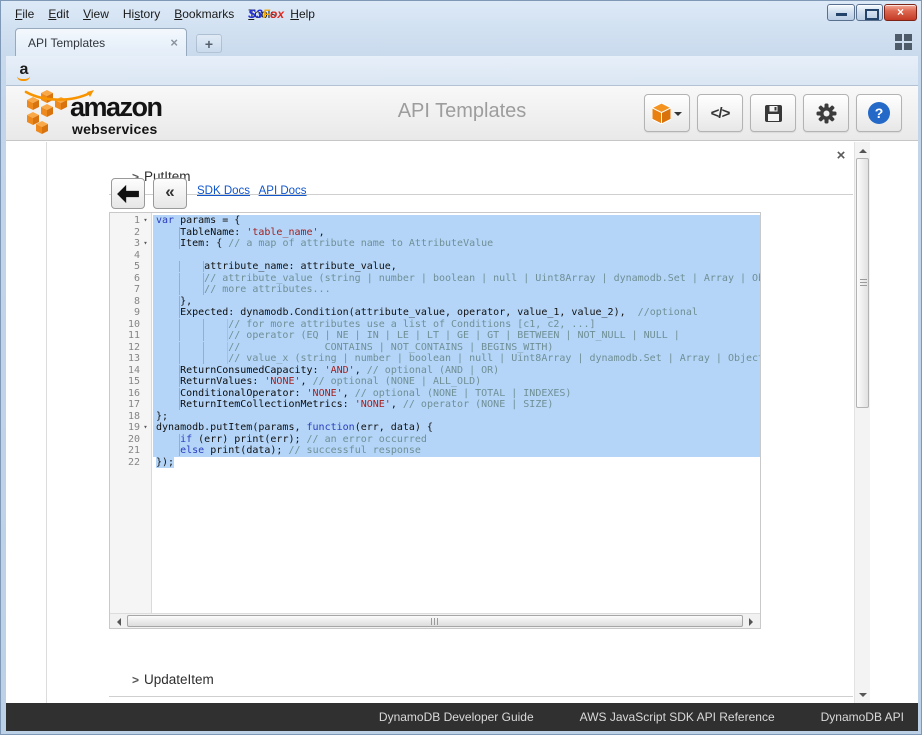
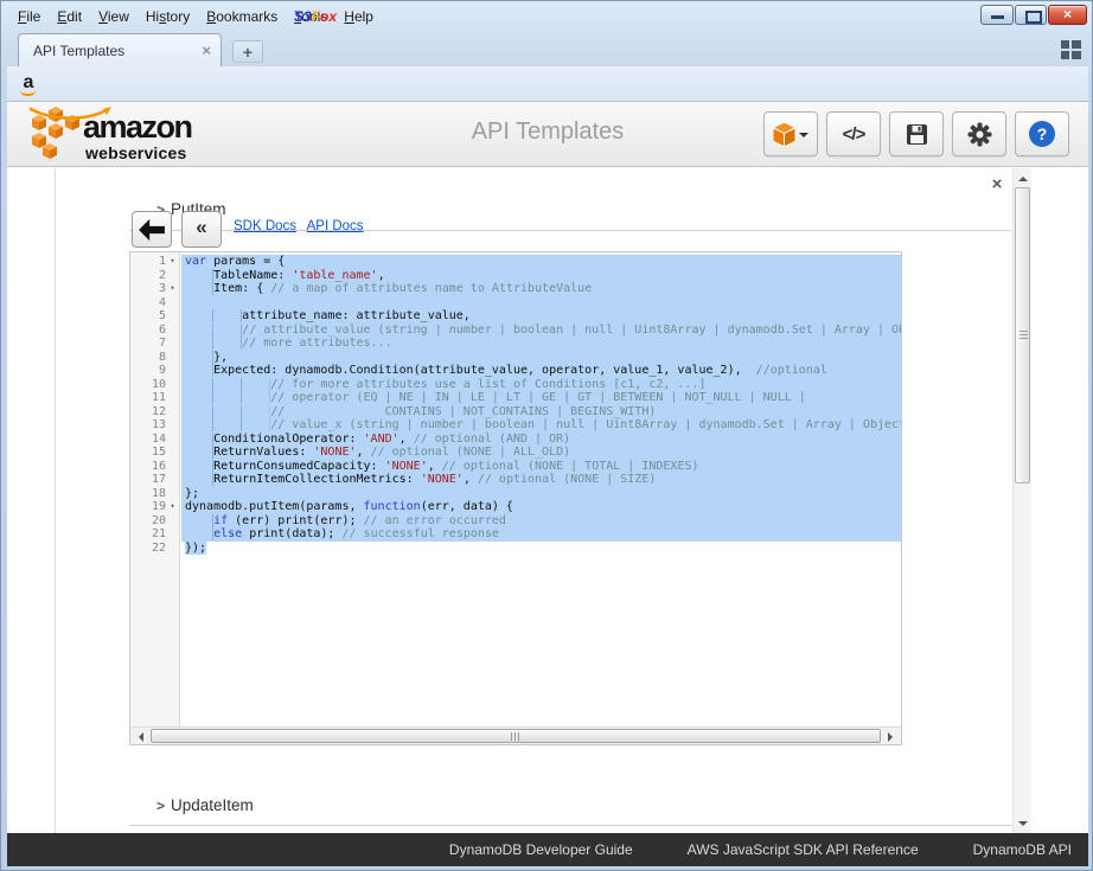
  File
  Edit
  View
  History
  Bookmarks
  Tools
  Help
  S3Fox
  ×
  API Templates
  ×
  +
  a
  amazon
  webservices
  API Templates
  </>
  ?
  ×
  > PutItem
  «
  SDK Docs API Docs
  1
  ▾
  2
  3
  ▾
  4
  5
  6
  7
  8
  9
  10
  11
  12
  13
  14
  15
  16
  17
  18
  19
  ▾
  20
  21
  22
  var params = {
  TableName: 'table_name',
- Item: { // a map of attribute name to AttributeValue
+ Item: { // a map of attributes name to AttributeValue
  attribute_name: attribute_value,
  // attribute_value (string | number | boolean | null | Uint8Array | dynamodb.Set | Array | O
  // more attributes...
  },
  Expected: dynamodb.Condition(attribute_value, operator, value_1, value_2), //optional
  // for more attributes use a list of Conditions [c1, c2, ...]
  // operator (EQ | NE | IN | LE | LT | GE | GT | BETWEEN | NOT_NULL | NULL |
  // CONTAINS | NOT_CONTAINS | BEGINS_WITH)
  // value_x (string | number | boolean | null | Uint8Array | dynamodb.Set | Array | Objec
- ReturnConsumedCapacity: 'AND', // optional (AND | OR)
+ ConditionalOperator: 'AND', // optional (AND | OR)
  ReturnValues: 'NONE', // optional (NONE | ALL_OLD)
- ConditionalOperator: 'NONE', // optional (NONE | TOTAL | INDEXES)
+ ReturnConsumedCapacity: 'NONE', // optional (NONE | TOTAL | INDEXES)
- ReturnItemCollectionMetrics: 'NONE', // operator (NONE | SIZE)
+ ReturnItemCollectionMetrics: 'NONE', // optional (NONE | SIZE)
  };
  dynamodb.putItem(params, function(err, data) {
  if (err) print(err); // an error occurred
  else print(data); // successful response
  });
  > UpdateItem
  DynamoDB Developer Guide
  AWS JavaScript SDK API Reference
  DynamoDB API
